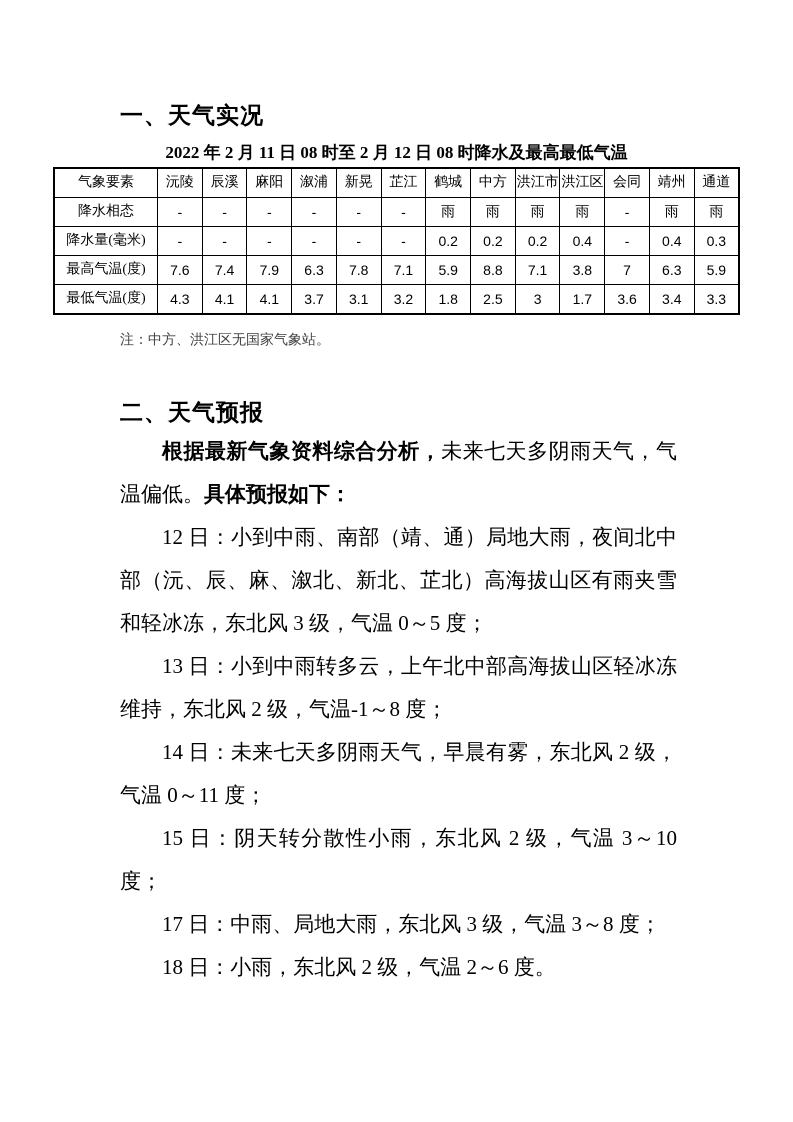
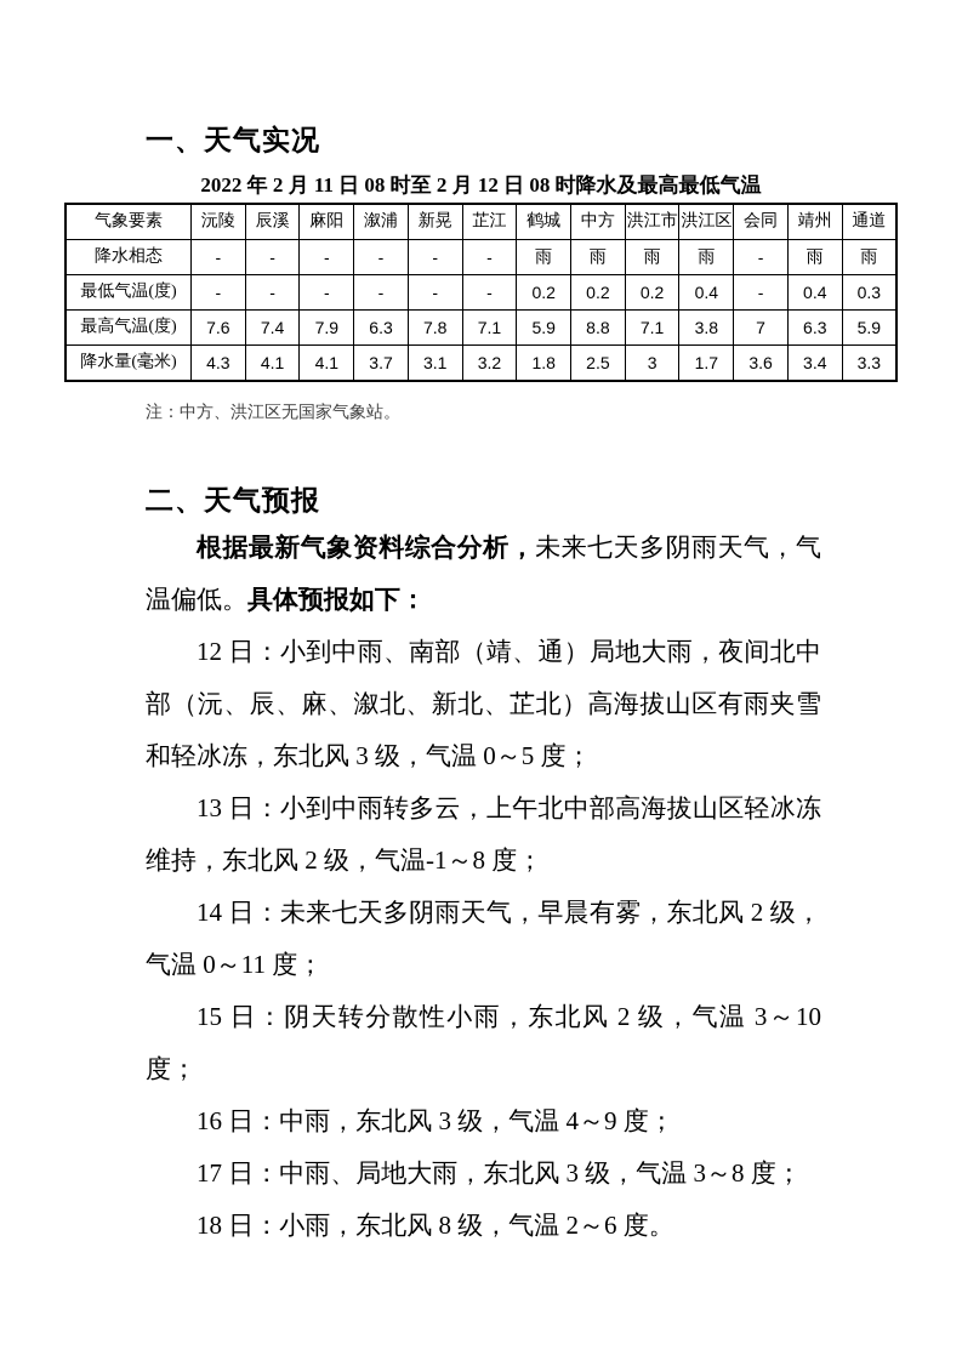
  一、天气实况
  2022 年 2 月 11 日 08 时至 2 月 12 日 08 时降水及最高最低气温
  气象要素	沅陵	辰溪	麻阳	溆浦	新晃	芷江	鹤城	中方	洪江市	洪江区	会同	靖州	通道
  降水相态	-	-	-	-	-	-	雨	雨	雨	雨	-	雨	雨
- 降水量(毫米)	-	-	-	-	-	-	0.2	0.2	0.2	0.4	-	0.4	0.3
+ 最低气温(度)	-	-	-	-	-	-	0.2	0.2	0.2	0.4	-	0.4	0.3
  最高气温(度)	7.6	7.4	7.9	6.3	7.8	7.1	5.9	8.8	7.1	3.8	7	6.3	5.9
- 最低气温(度)	4.3	4.1	4.1	3.7	3.1	3.2	1.8	2.5	3	1.7	3.6	3.4	3.3
+ 降水量(毫米)	4.3	4.1	4.1	3.7	3.1	3.2	1.8	2.5	3	1.7	3.6	3.4	3.3
  注：中方、洪江区无国家气象站。
  二、天气预报
  根据最新气象资料综合分析，未来七天多阴雨天气，气温偏低。具体预报如下：
  12 日：小到中雨、南部（靖、通）局地大雨，夜间北中部（沅、辰、麻、溆北、新北、芷北）高海拔山区有雨夹雪和轻冰冻，东北风 3 级，气温 0～5 度；
  13 日：小到中雨转多云，上午北中部高海拔山区轻冰冻维持，东北风 2 级，气温-1～8 度；
  14 日：未来七天多阴雨天气，早晨有雾，东北风 2 级，气温 0～11 度；
  15 日：阴天转分散性小雨，东北风 2 级，气温 3～10 度；
+ 16 日：中雨，东北风 3 级，气温 4～9 度；
  17 日：中雨、局地大雨，东北风 3 级，气温 3～8 度；
- 18 日：小雨，东北风 2 级，气温 2～6 度。
+ 18 日：小雨，东北风 8 级，气温 2～6 度。
